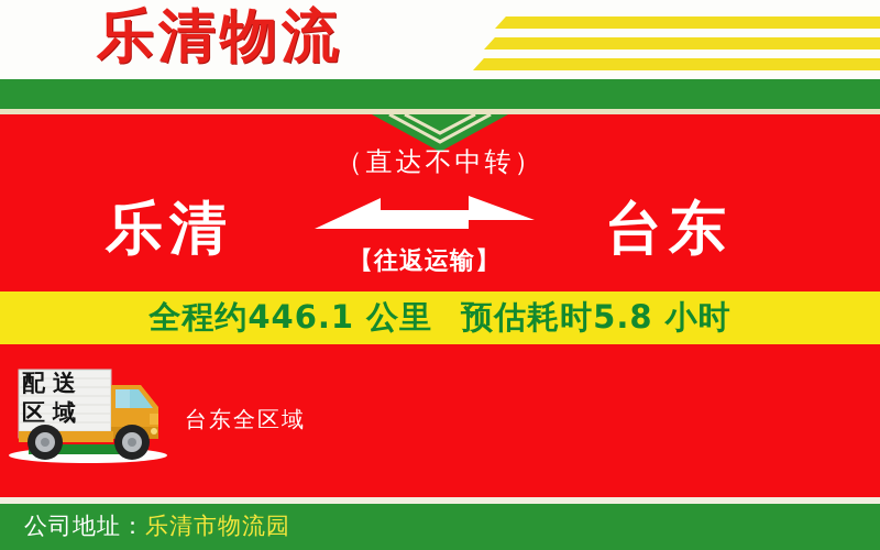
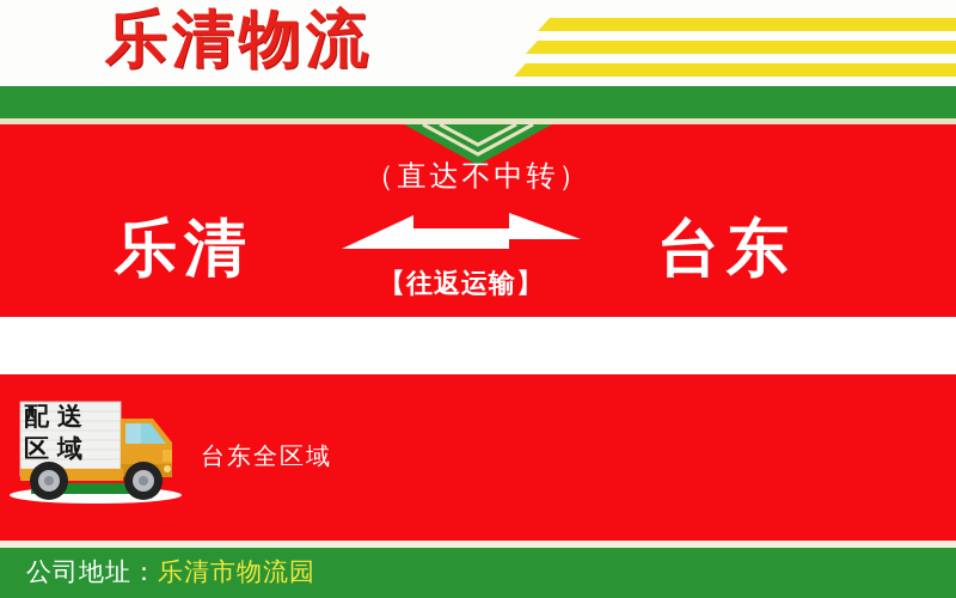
  乐清物流
  （直达不中转）
  乐清
  台东
  【往返运输】
- 全程约446.1 公里
- 预估耗时5.8 小时
  配送
  区域
  台东全区域
  公司地址：
  乐清市物流园
